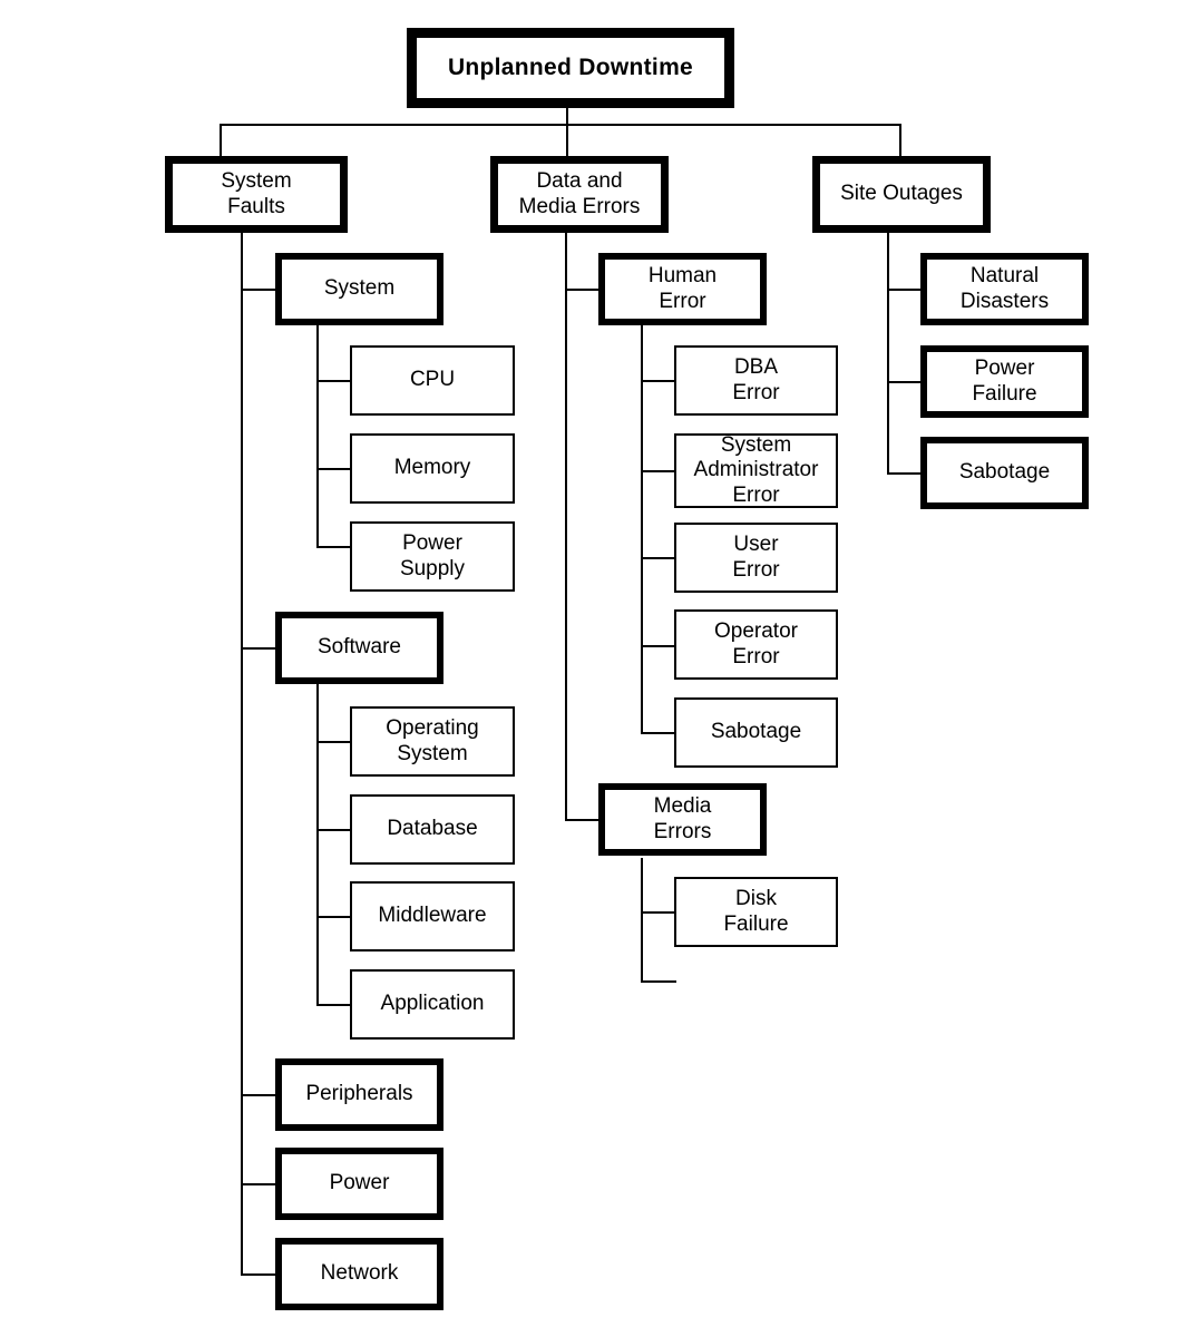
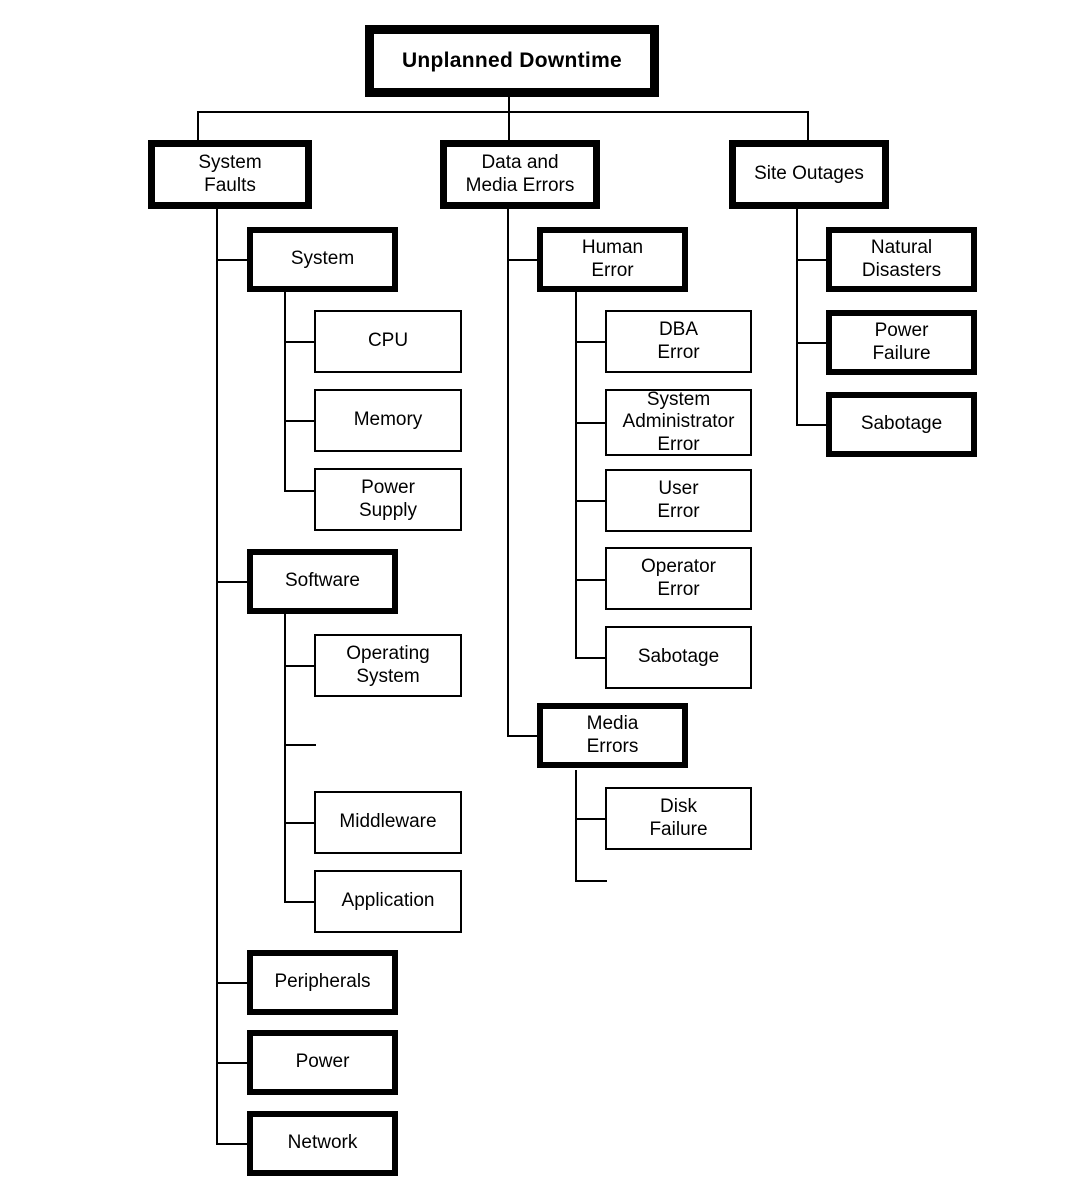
  Unplanned Downtime
  System
  Faults
  Data and
  Media Errors
  Site Outages
  System
  Software
  Peripherals
  Power
  Network
  CPU
  Memory
  Power
  Supply
  Operating
  System
- Database
  Middleware
  Application
  Human
  Error
  Media
  Errors
  DBA
  Error
  System
  Administrator
  Error
  User
  Error
  Operator
  Error
  Sabotage
  Disk
  Failure
  Natural
  Disasters
  Power
  Failure
  Sabotage
